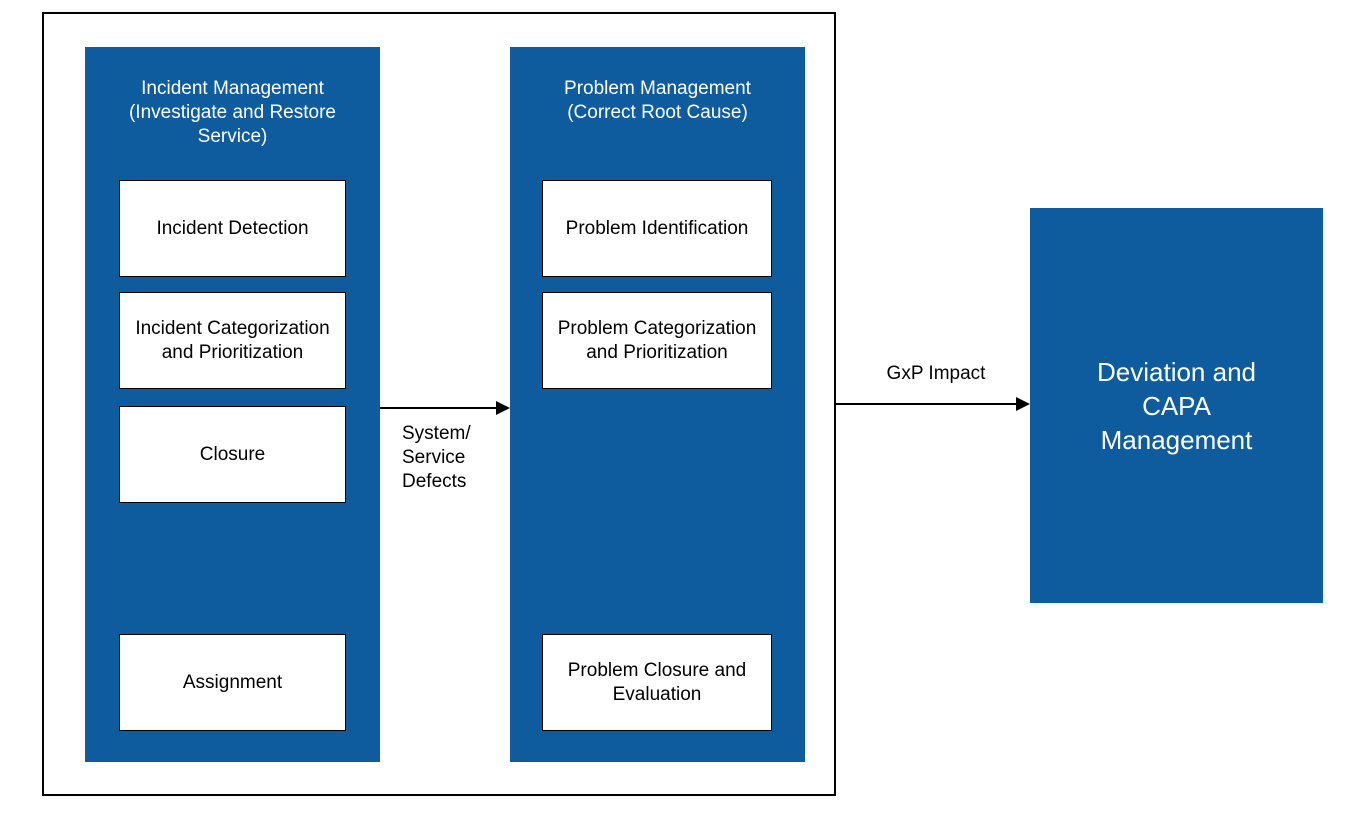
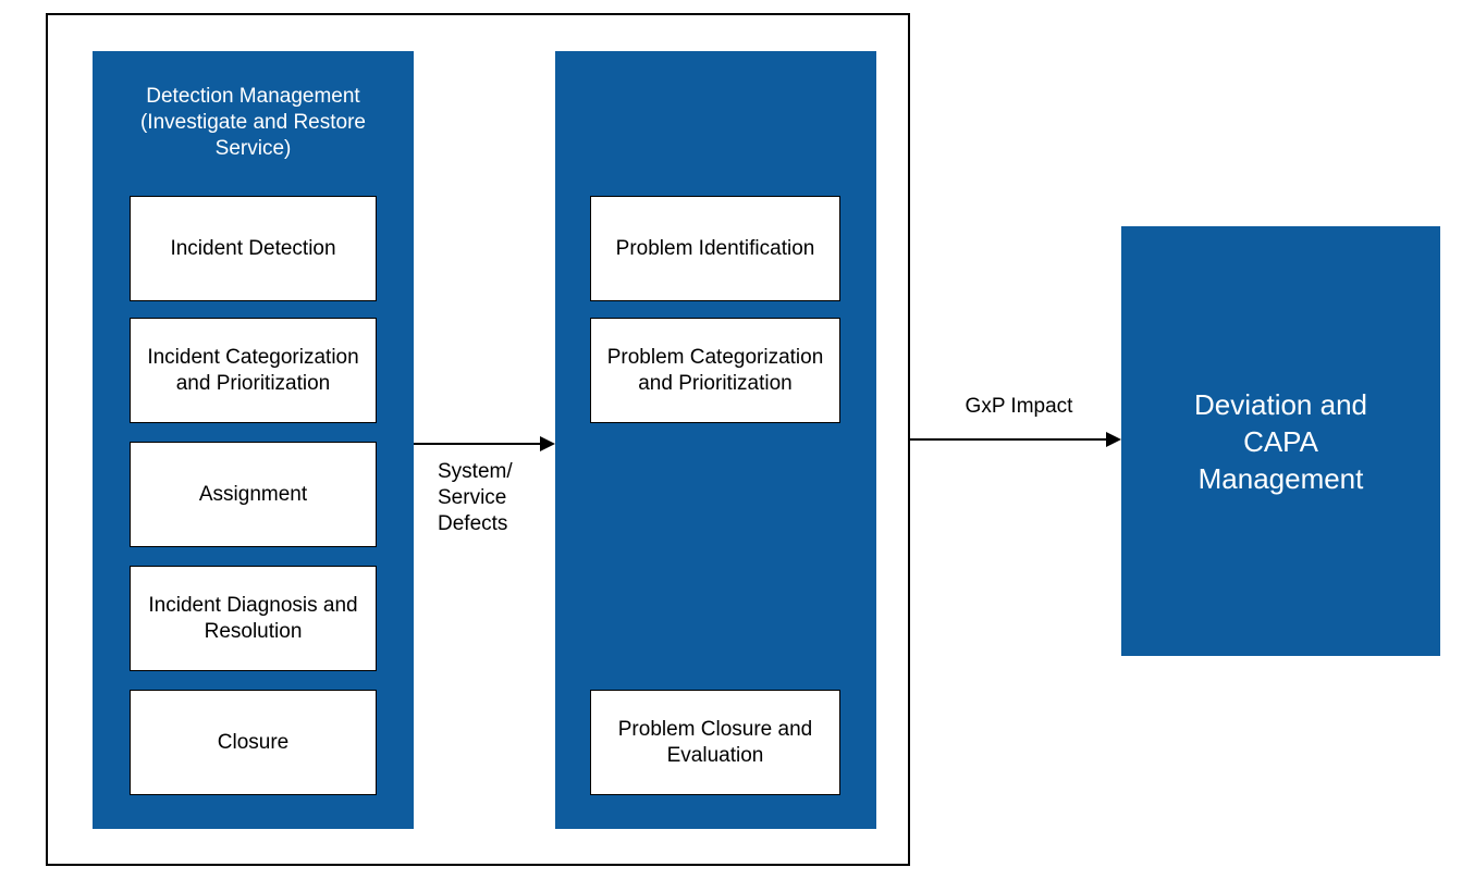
- Incident Management (Investigate and Restore Service)
+ Detection Management (Investigate and Restore Service)
  Incident Detection
  Incident Categorization and Prioritization
- Closure
+ Assignment
+ Incident Diagnosis and Resolution
- Assignment
+ Closure
- Problem Management (Correct Root Cause)
  Problem Identification
  Problem Categorization and Prioritization
  Problem Closure and Evaluation
  System/ Service Defects
  GxP Impact
  Deviation and CAPA Management
